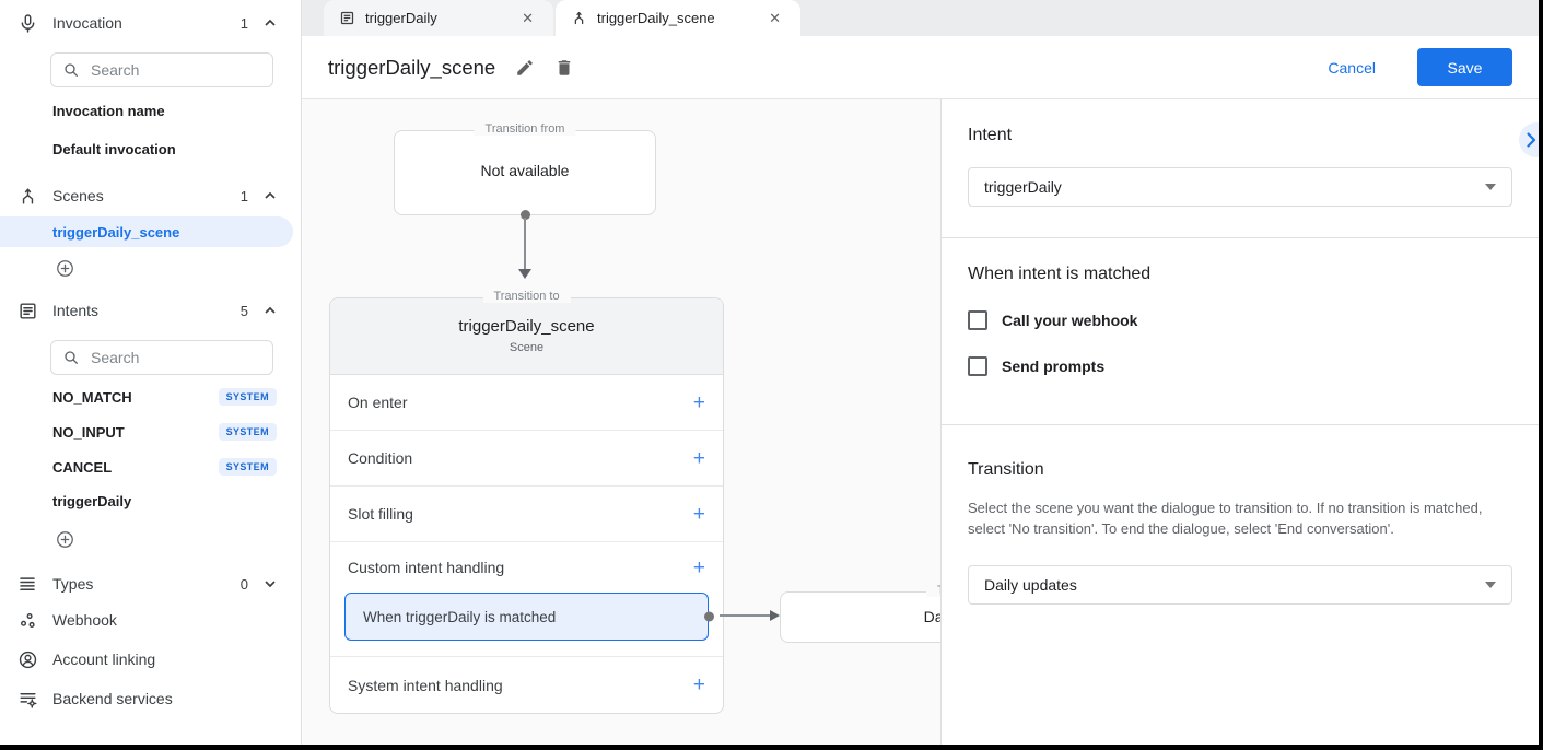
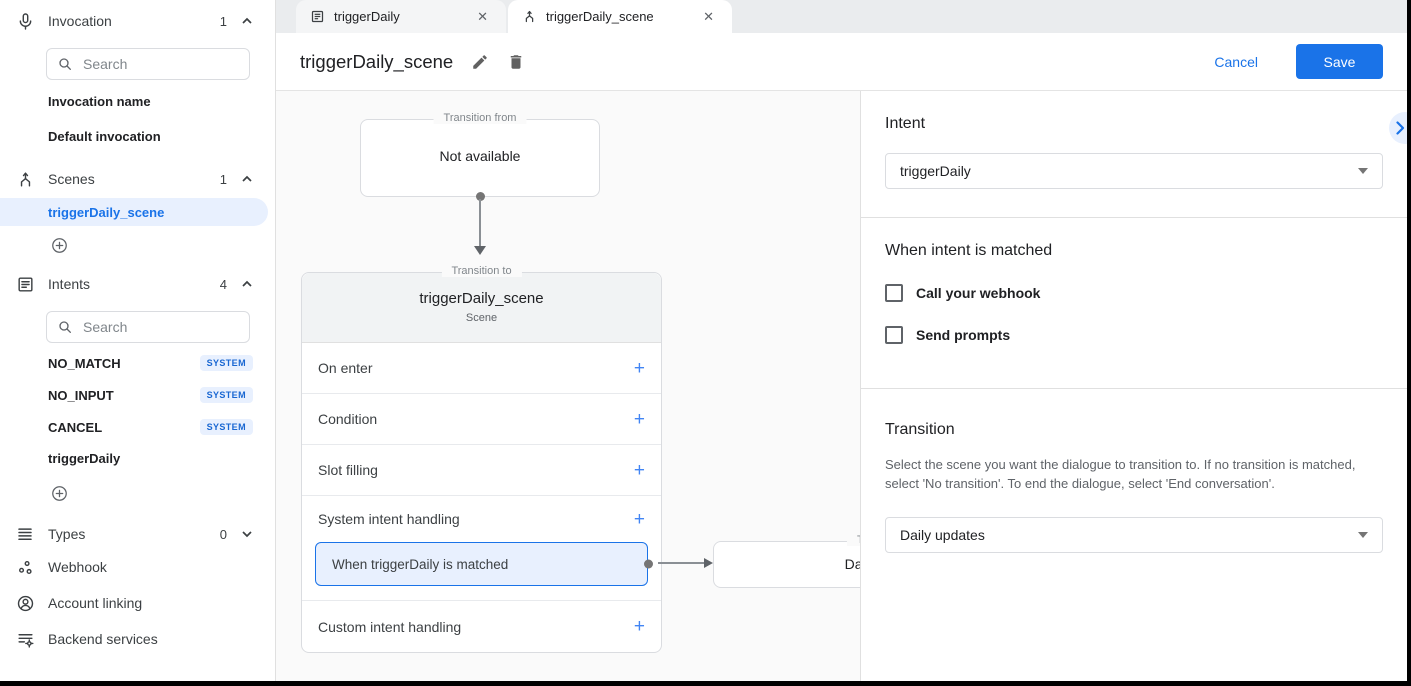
  Invocation
  1
  Search
  Invocation name
  Default invocation
  Scenes
  1
  triggerDaily_scene
  Intents
- 5
+ 4
  Search
  NO_MATCH
  SYSTEM
  NO_INPUT
  SYSTEM
  CANCEL
  SYSTEM
  triggerDaily
  Types
  0
  Webhook
  Account linking
  Backend services
  triggerDaily
  ✕
  triggerDaily_scene
  ✕
  triggerDaily_scene
  Cancel
  Save
  Transition from
  Not available
  Transition to
  triggerDaily_scene
  Scene
  On enter
  +
  Condition
  +
  Slot filling
  +
- Custom intent handling
+ System intent handling
  +
  When triggerDaily is matched
- System intent handling
+ Custom intent handling
  +
  Intent
  triggerDaily
  When intent is matched
  Call your webhook
  Send prompts
  Transition
  Select the scene you want the dialogue to transition to. If no transition is matched, select 'No transition'. To end the dialogue, select 'End conversation'.
  Daily updates
